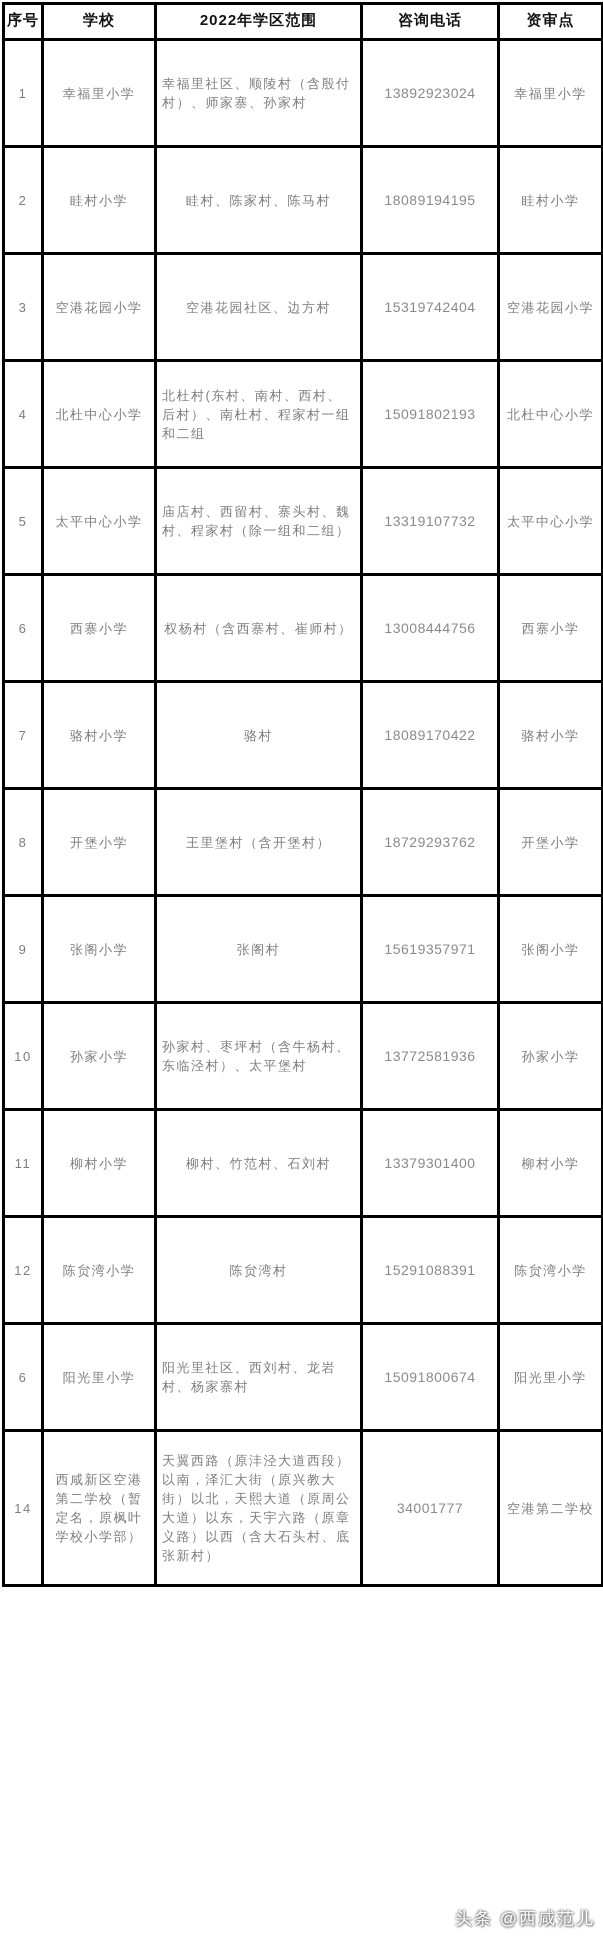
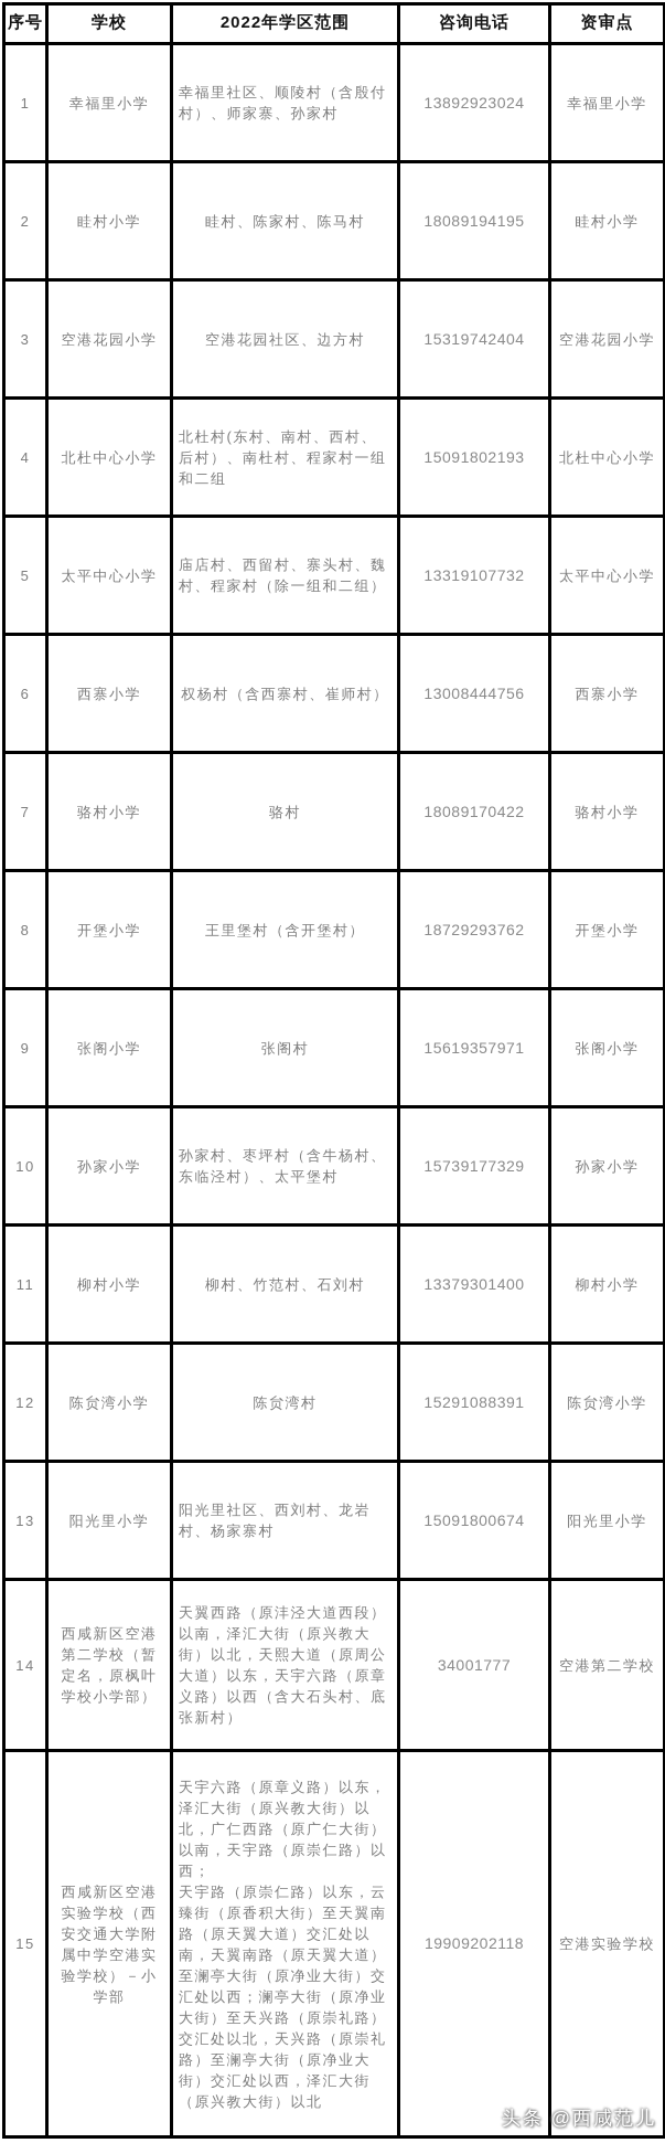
  序号	学校	2022年学区范围	咨询电话	资审点
  1	幸福里小学	幸福里社区、顺陵村（含殷付村）、师家寨、孙家村	13892923024	幸福里小学
  2	眭村小学	眭村、陈家村、陈马村	18089194195	眭村小学
  3	空港花园小学	空港花园社区、边方村	15319742404	空港花园小学
  4	北杜中心小学	北杜村(东村、南村、西村、后村）、南杜村、程家村一组和二组	15091802193	北杜中心小学
  5	太平中心小学	庙店村、西留村、寨头村、魏村、程家村（除一组和二组）	13319107732	太平中心小学
  6	西寨小学	权杨村（含西寨村、崔师村）	13008444756	西寨小学
  7	骆村小学	骆村	18089170422	骆村小学
  8	开堡小学	王里堡村（含开堡村）	18729293762	开堡小学
  9	张阁小学	张阁村	15619357971	张阁小学
- 10	孙家小学	孙家村、枣坪村（含牛杨村、东临泾村）、太平堡村	13772581936	孙家小学
+ 10	孙家小学	孙家村、枣坪村（含牛杨村、东临泾村）、太平堡村	15739177329	孙家小学
  11	柳村小学	柳村、竹范村、石刘村	13379301400	柳村小学
  12	陈贠湾小学	陈贠湾村	15291088391	陈贠湾小学
- 6	阳光里小学	阳光里社区、西刘村、龙岩村、杨家寨村	15091800674	阳光里小学
+ 13	阳光里小学	阳光里社区、西刘村、龙岩村、杨家寨村	15091800674	阳光里小学
  14	西咸新区空港第二学校（暂定名，原枫叶学校小学部）	天翼西路（原沣泾大道西段）以南，泽汇大街（原兴教大街）以北，天熙大道（原周公大道）以东，天宇六路（原章义路）以西（含大石头村、底张新村）	34001777	空港第二学校
+ 15	西咸新区空港实验学校（西安交通大学附属中学空港实验学校）－小学部	天宇六路（原章义路）以东，泽汇大街（原兴教大街）以北，广仁西路（原广仁大街）以南，天宇路（原崇仁路）以西； 天宇路（原崇仁路）以东，云臻街（原香积大街）至天翼南路（原天翼大道）交汇处以南，天翼南路（原天翼大道）至澜亭大街（原净业大街）交汇处以西；澜亭大街（原净业大街）至天兴路（原崇礼路）交汇处以北，天兴路（原崇礼路）至澜亭大街（原净业大街）交汇处以西，泽汇大街（原兴教大街）以北	19909202118	空港实验学校
  头条 @西咸范儿
